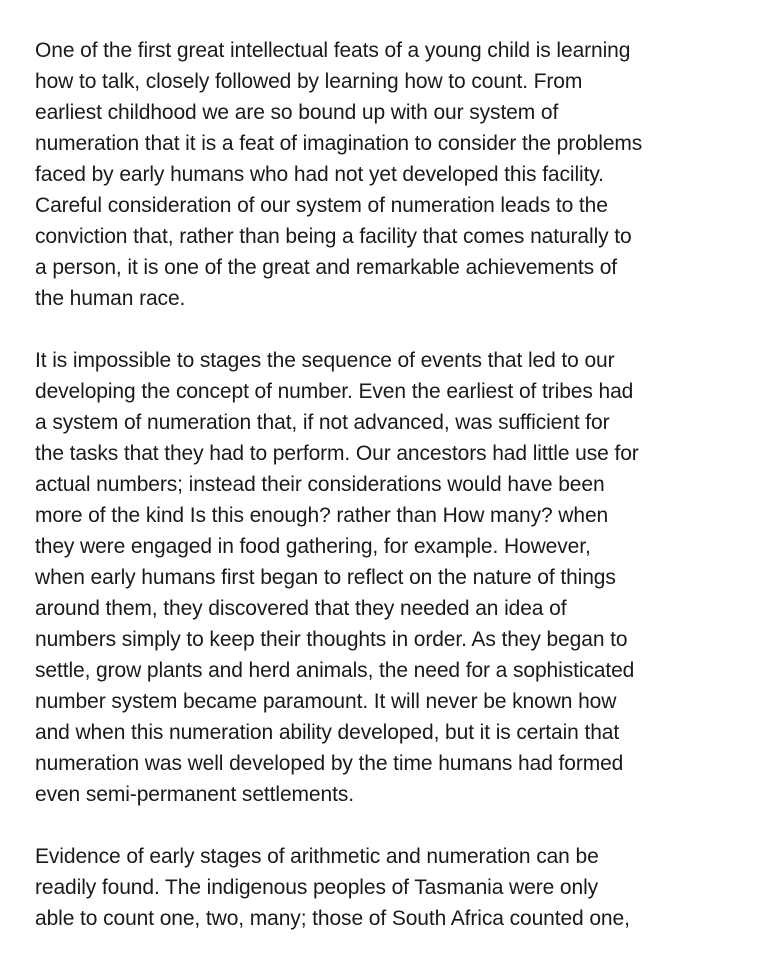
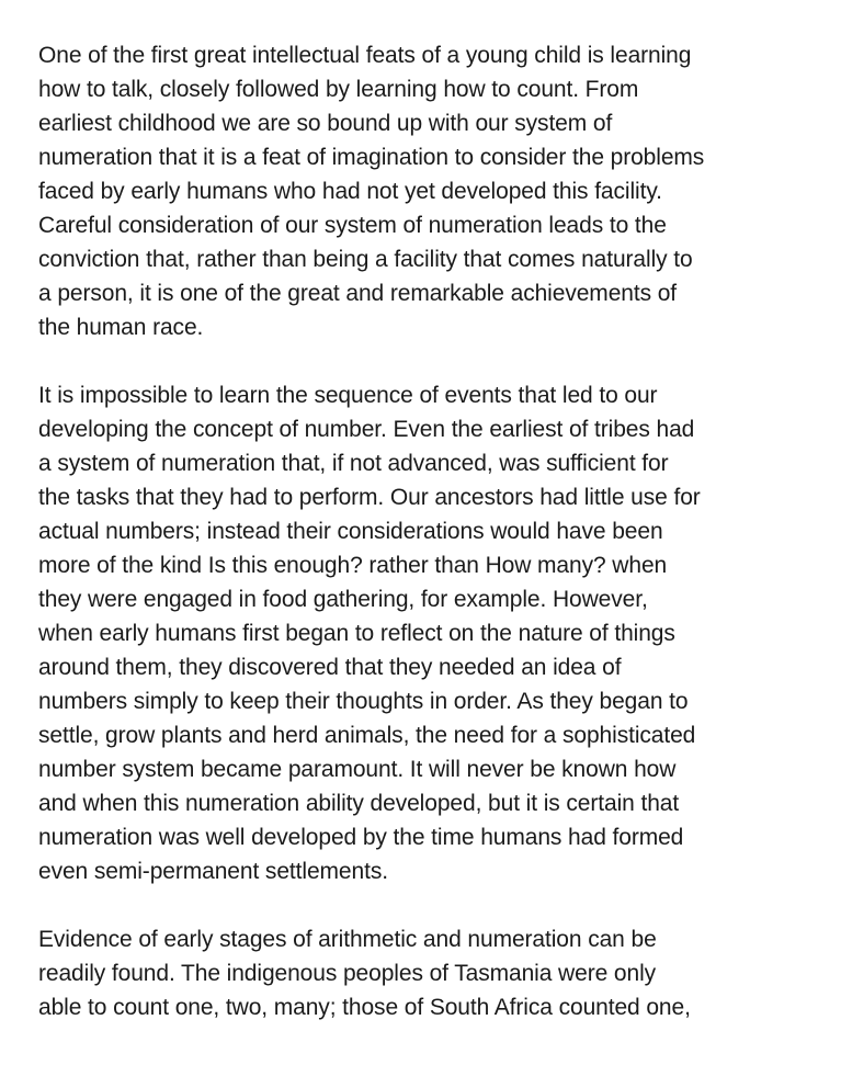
  One of the first great intellectual feats of a young child is learning
  how to talk, closely followed by learning how to count. From
  earliest childhood we are so bound up with our system of
  numeration that it is a feat of imagination to consider the problems
  faced by early humans who had not yet developed this facility.
  Careful consideration of our system of numeration leads to the
  conviction that, rather than being a facility that comes naturally to
  a person, it is one of the great and remarkable achievements of
  the human race.
- It is impossible to stages the sequence of events that led to our
+ It is impossible to learn the sequence of events that led to our
  developing the concept of number. Even the earliest of tribes had
  a system of numeration that, if not advanced, was sufficient for
  the tasks that they had to perform. Our ancestors had little use for
  actual numbers; instead their considerations would have been
  more of the kind Is this enough? rather than How many? when
  they were engaged in food gathering, for example. However,
  when early humans first began to reflect on the nature of things
  around them, they discovered that they needed an idea of
  numbers simply to keep their thoughts in order. As they began to
  settle, grow plants and herd animals, the need for a sophisticated
  number system became paramount. It will never be known how
  and when this numeration ability developed, but it is certain that
  numeration was well developed by the time humans had formed
  even semi-permanent settlements.
  Evidence of early stages of arithmetic and numeration can be
  readily found. The indigenous peoples of Tasmania were only
  able to count one, two, many; those of South Africa counted one,
